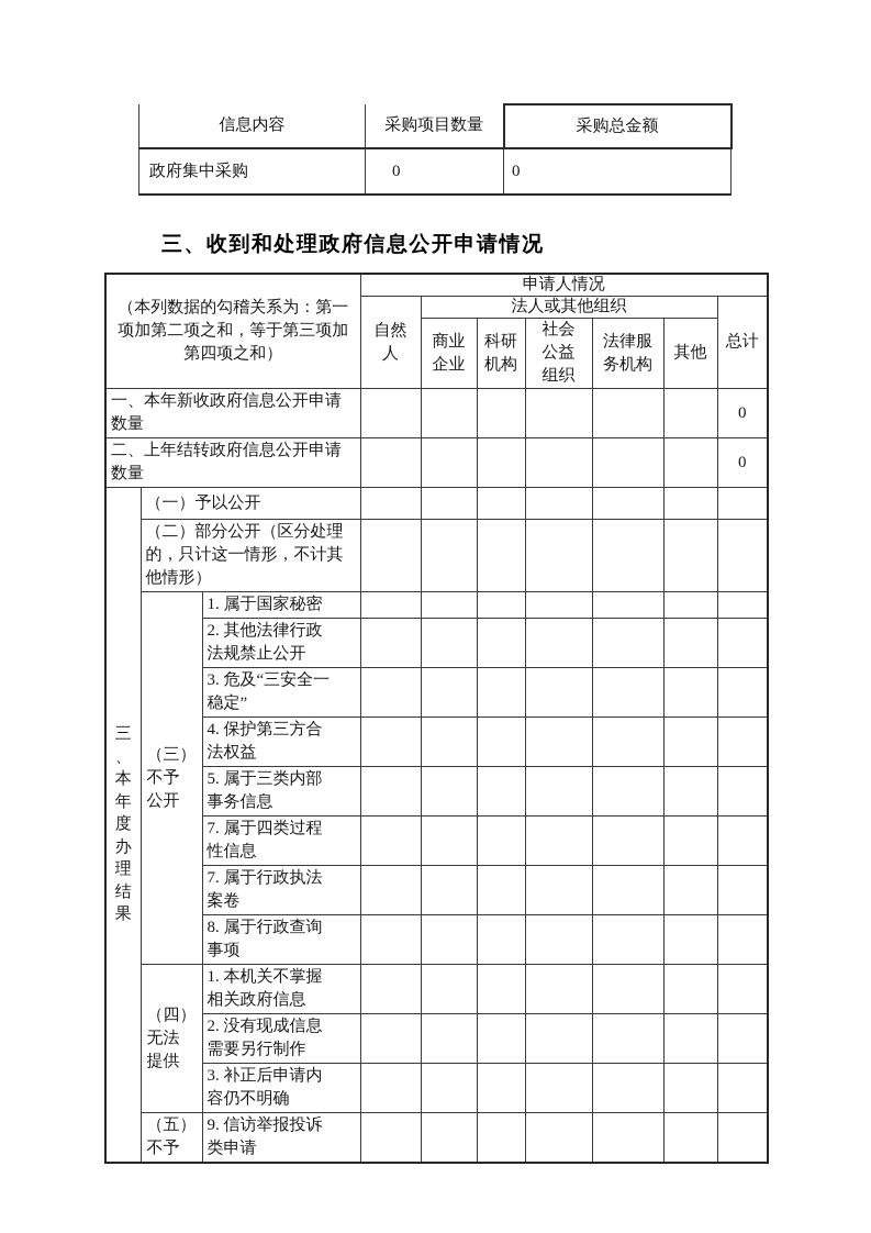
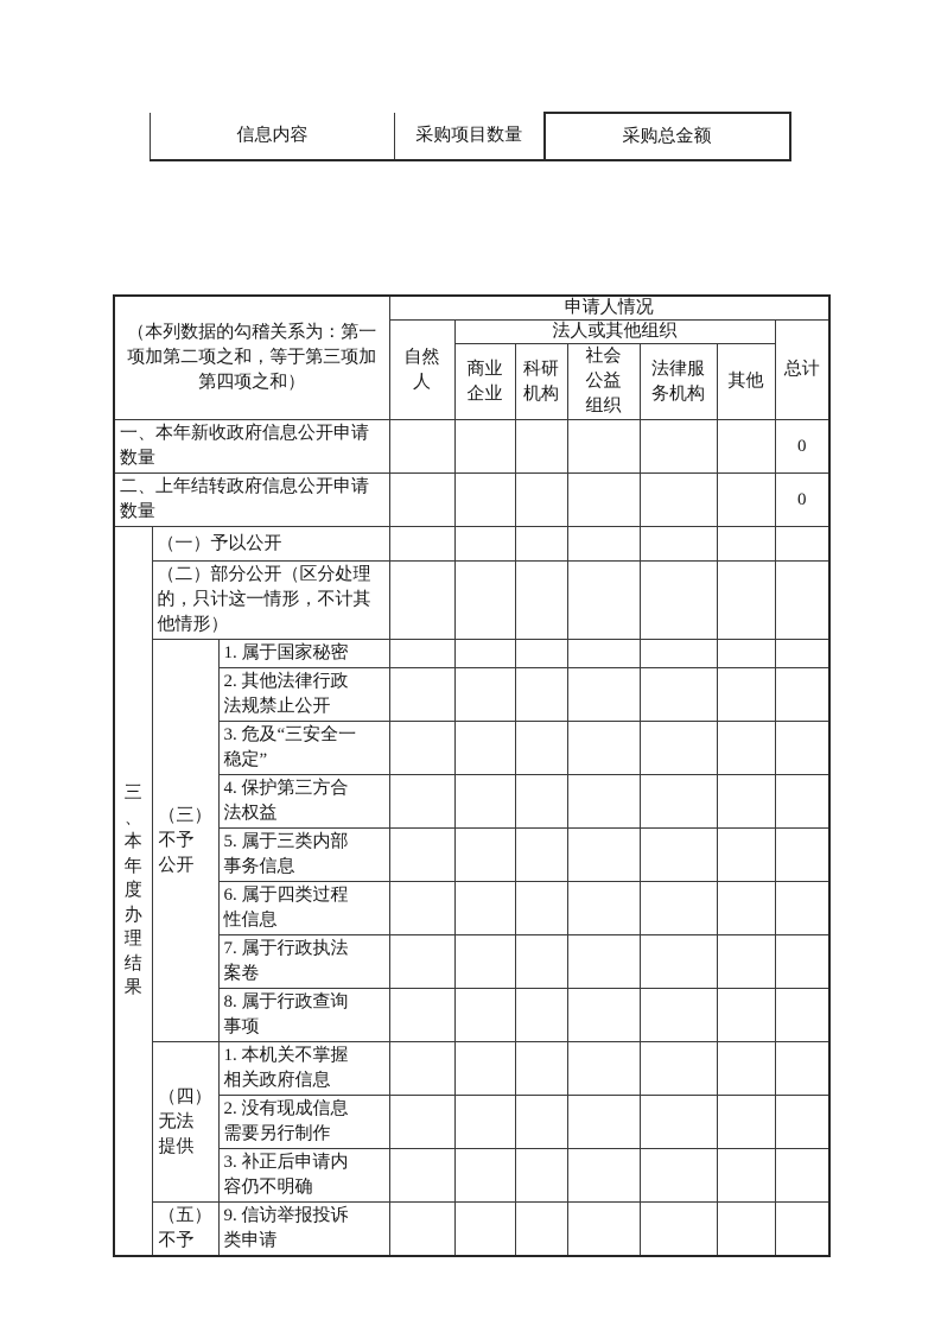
  信息内容	采购项目数量	采购总金额
- 政府集中采购	0	0
- 三、收到和处理政府信息公开申请情况
  （本列数据的勾稽关系为：第一 项加第二项之和，等于第三项加 第四项之和）	申请人情况
  自然 人	法人或其他组织	总计
  商业 企业	科研 机构	社会 公益 组织	法律服 务机构	其他
  一、本年新收政府信息公开申请 数量							0
  二、上年结转政府信息公开申请 数量							0
  三、本年度办理结果	（一）予以公开
  （二）部分公开（区分处理 的，只计这一情形，不计其 他情形）
  （三） 不予 公开	1. 属于国家秘密
  2. 其他法律行政 法规禁止公开
  3. 危及“三安全一 稳定”
  4. 保护第三方合 法权益
  5. 属于三类内部 事务信息
- 7. 属于四类过程 性信息
+ 6. 属于四类过程 性信息
  7. 属于行政执法 案卷
  8. 属于行政查询 事项
  （四） 无法 提供	1. 本机关不掌握 相关政府信息
  2. 没有现成信息 需要另行制作
  3. 补正后申请内 容仍不明确
  （五） 不予	9. 信访举报投诉 类申请
